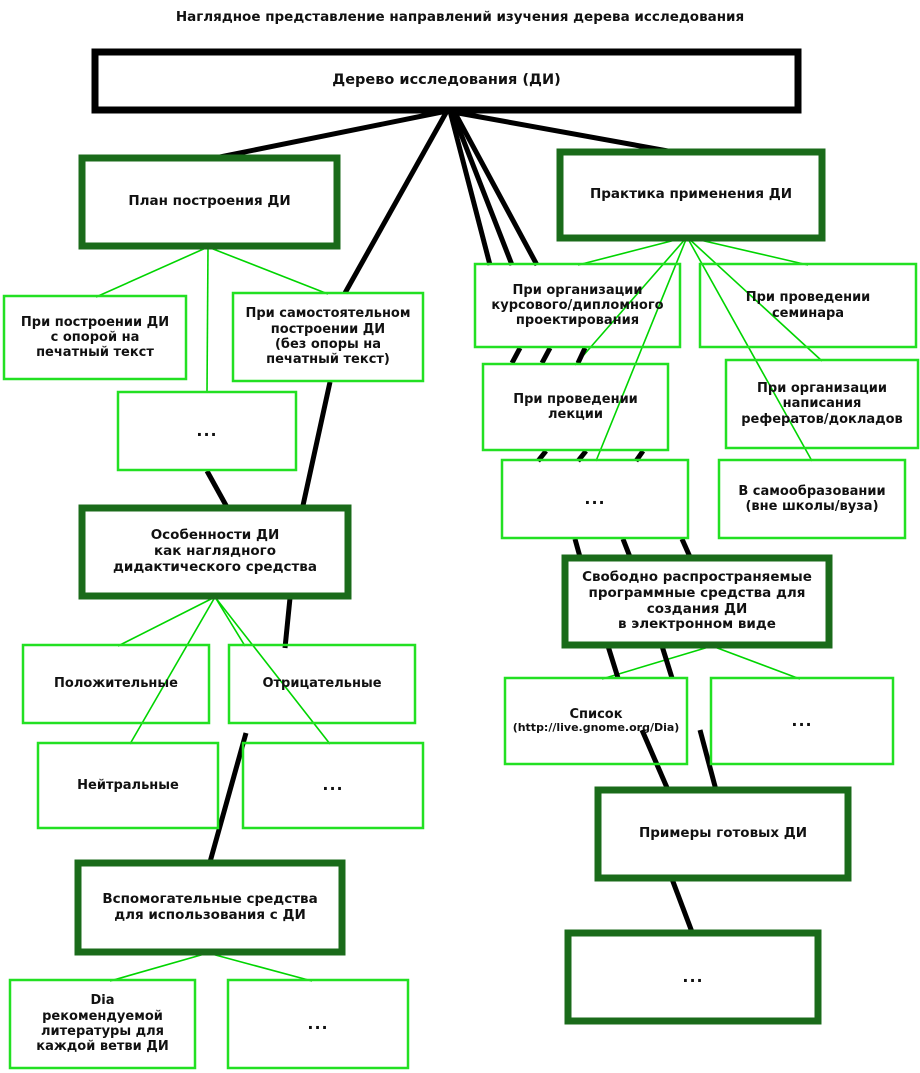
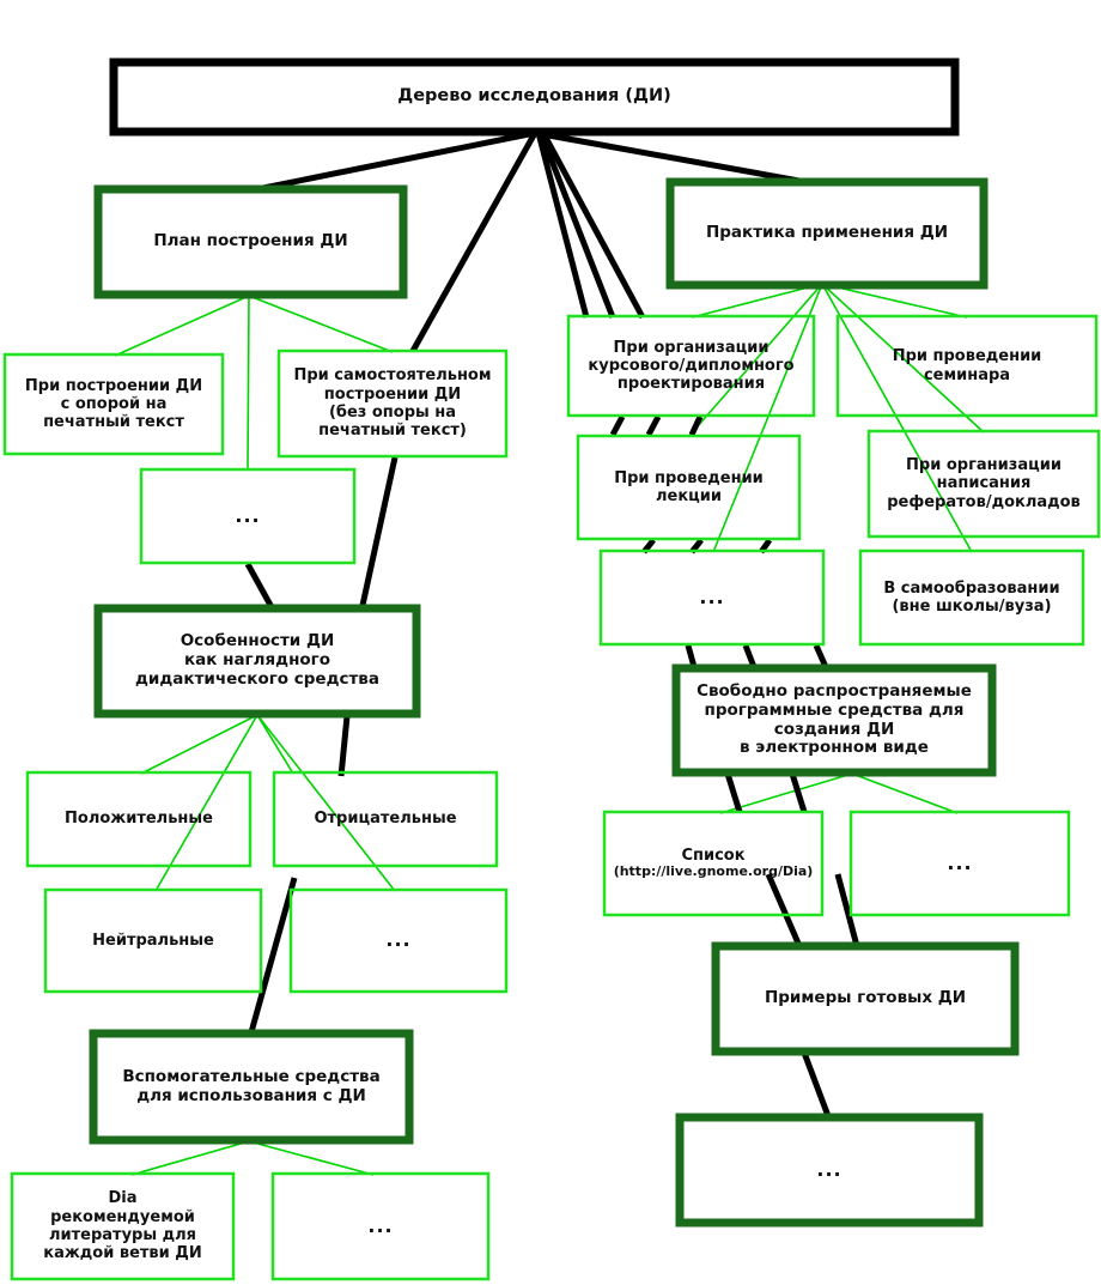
- Наглядное представление направлений изучения дерева исследования
  Дерево исследования (ДИ)
  План построения ДИ
  Практика применения ДИ
  При построении ДИ
  с опорой на
  печатный текст
  При самостоятельном
  построении ДИ
  (без опоры на
  печатный текст)
  ...
  При организации
  курсового/дипломного
  проектирования
  При проведении
  семинара
  При проведении
  лекции
  При организации
  написания
  рефератов/докладов
  ...
  В самообразовании
  (вне школы/вуза)
  Особенности ДИ
  как наглядного
  дидактического средства
  Свободно распространяемые
  программные средства для
  создания ДИ
  в электронном виде
  Положительные
  Отрицательные
  Нейтральные
  ...
  Список
  (http://live.gnome.org/Dia)
  ...
  Вспомогательные средства
  для использования с ДИ
  Примеры готовых ДИ
  Dia
  рекомендуемой
  литературы для
  каждой ветви ДИ
  ...
  ...
